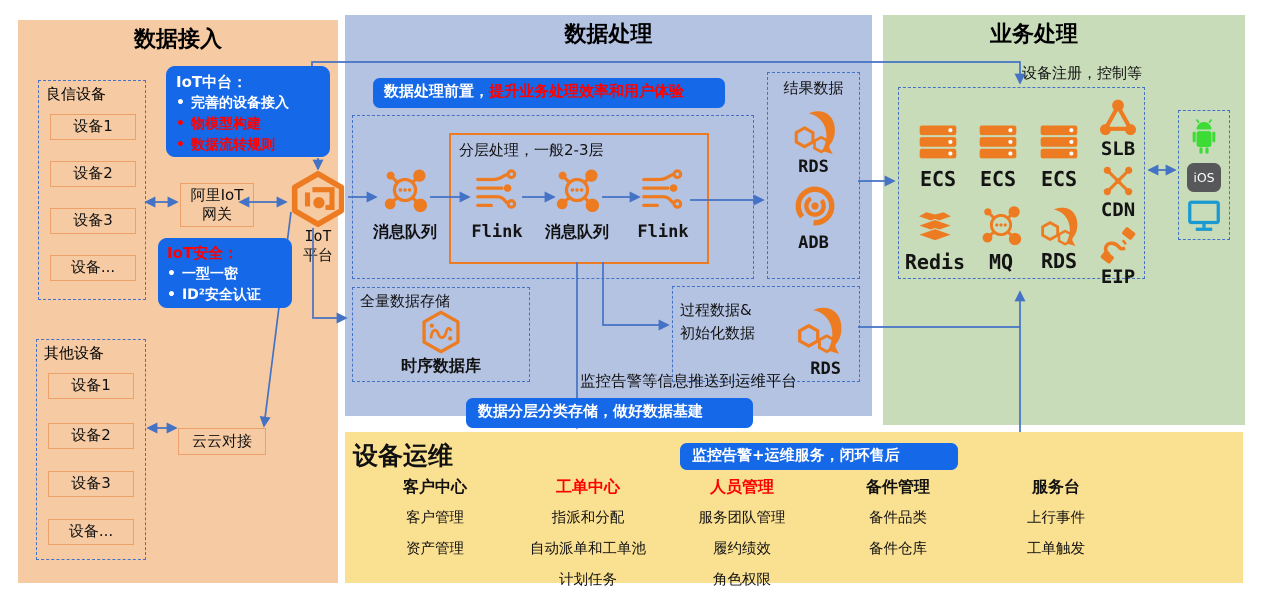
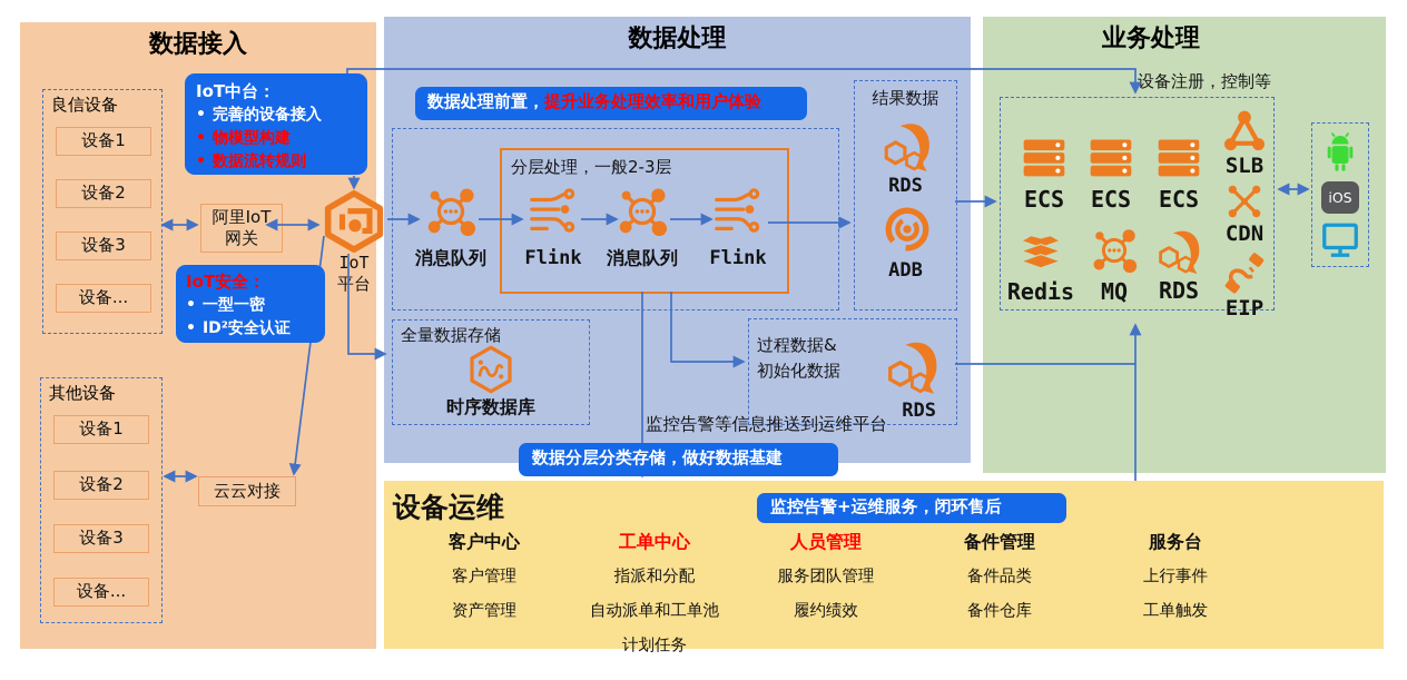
  数据接入
  良信设备
  设备1
  设备2
  设备3
  设备...
  其他设备
  设备1
  设备2
  设备3
  设备...
  阿里IoT
  网关
  IoT
  平台
  云云对接
  数据处理
  分层处理，一般2-3层
  消息队列
  Flink
  消息队列
  Flink
  全量数据存储
  时序数据库
  结果数据
  RDS
  ADB
  过程数据&
  初始化数据
  RDS
  监控告警等信息推送到运维平台
  业务处理
  设备注册，控制等
  ECS
  ECS
  ECS
  Redis
  MQ
  RDS
  SLB
  CDN
  EIP
  iOS
  设备运维
  客户中心
  客户管理
  资产管理
  工单中心
  指派和分配
  自动派单和工单池
  计划任务
  人员管理
  服务团队管理
  履约绩效
- 角色权限
  备件管理
  备件品类
  备件仓库
  服务台
  上行事件
  工单触发
  IoT中台：
  • 完善的设备接入
  • 物模型构建
  • 数据流转规则
  IoT安全：
  • 一型一密
  • ID²安全认证
  数据处理前置，提升业务处理效率和用户体验
  数据分层分类存储，做好数据基建
  监控告警+运维服务，闭环售后
